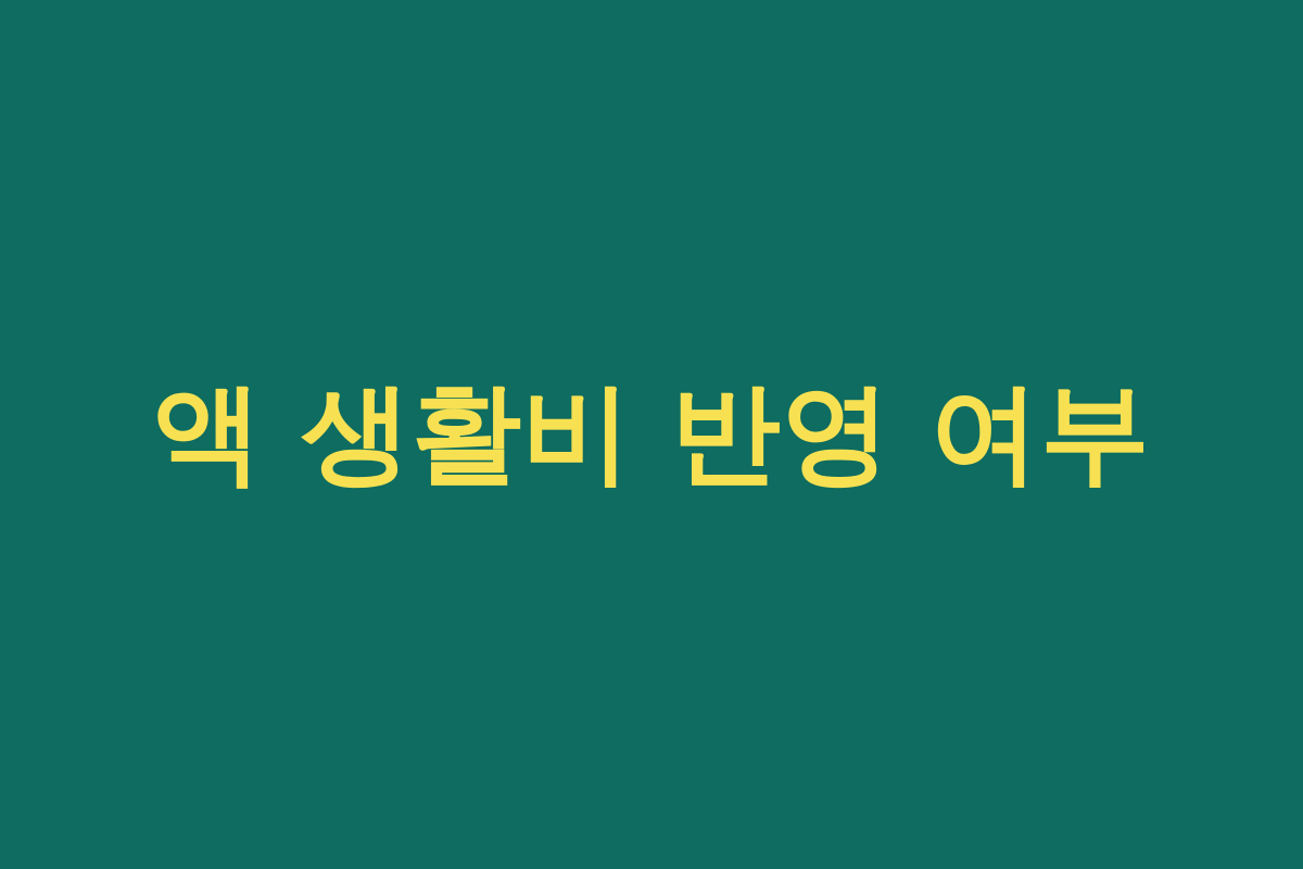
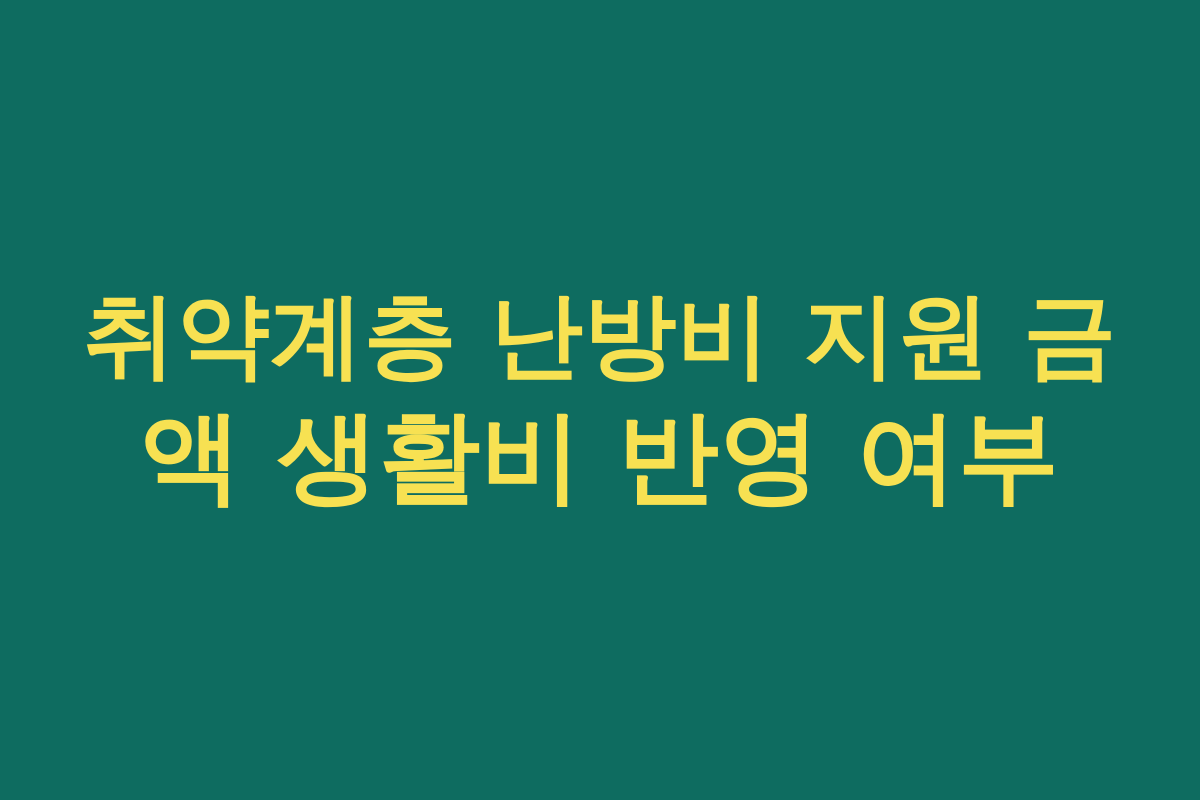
+ 취약계층 난방비 지원 금
  액 생활비 반영 여부
